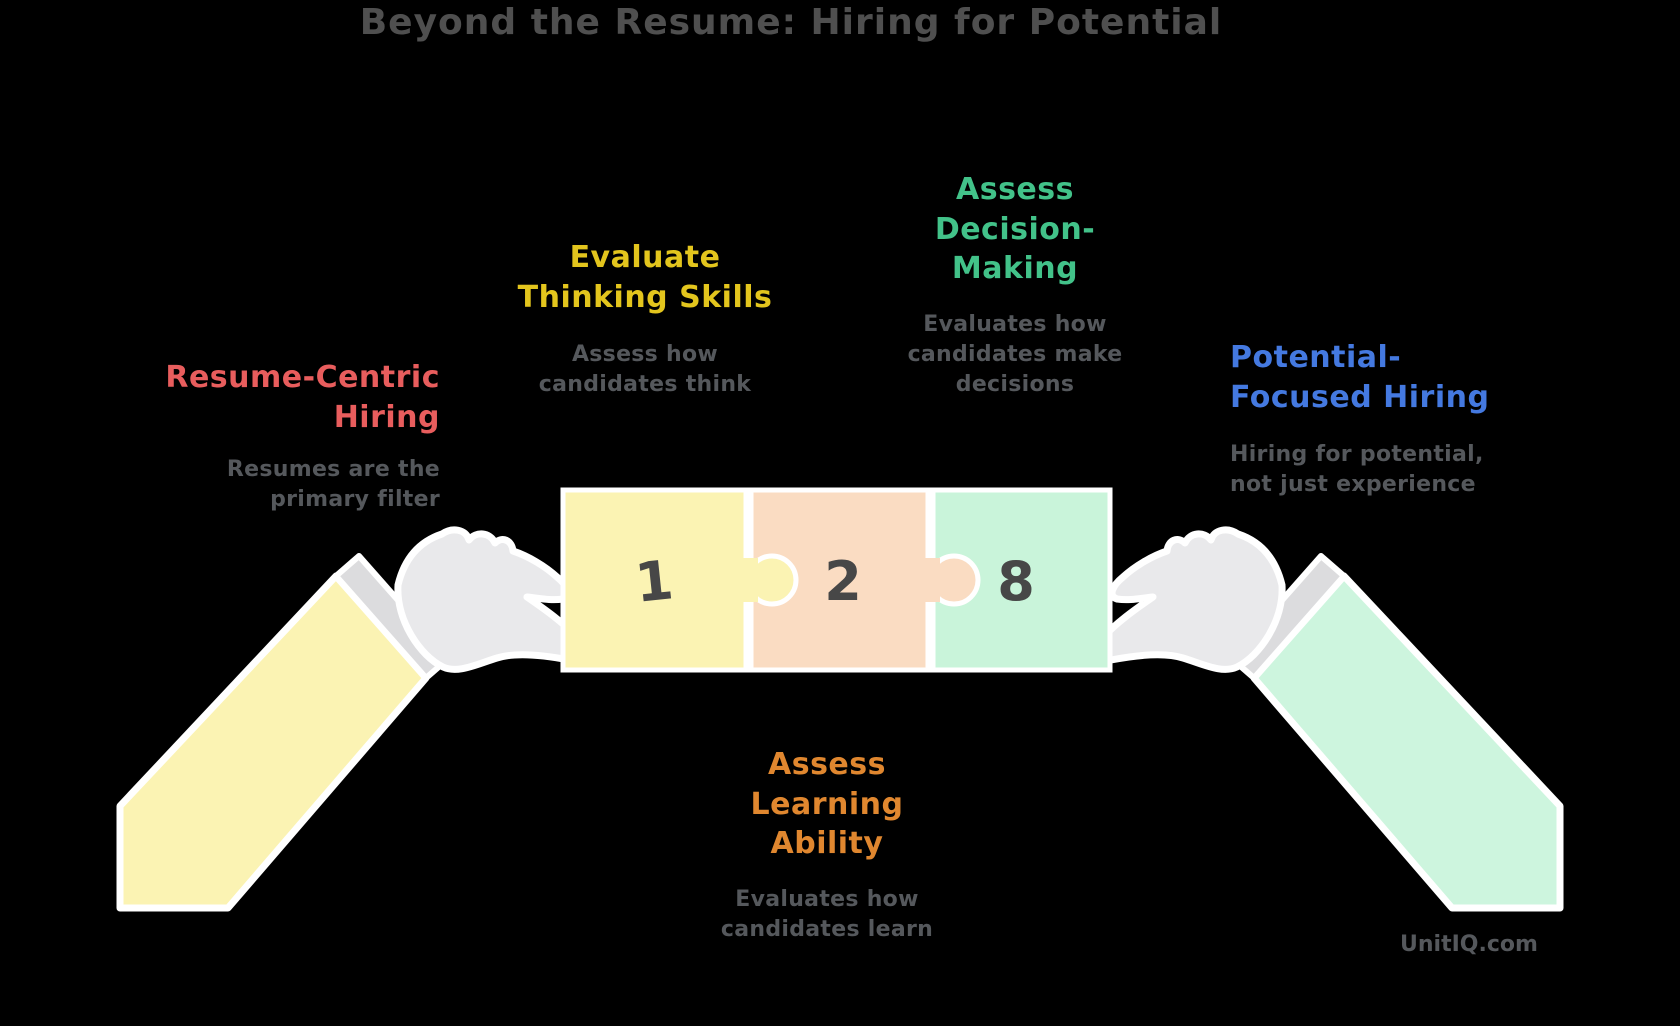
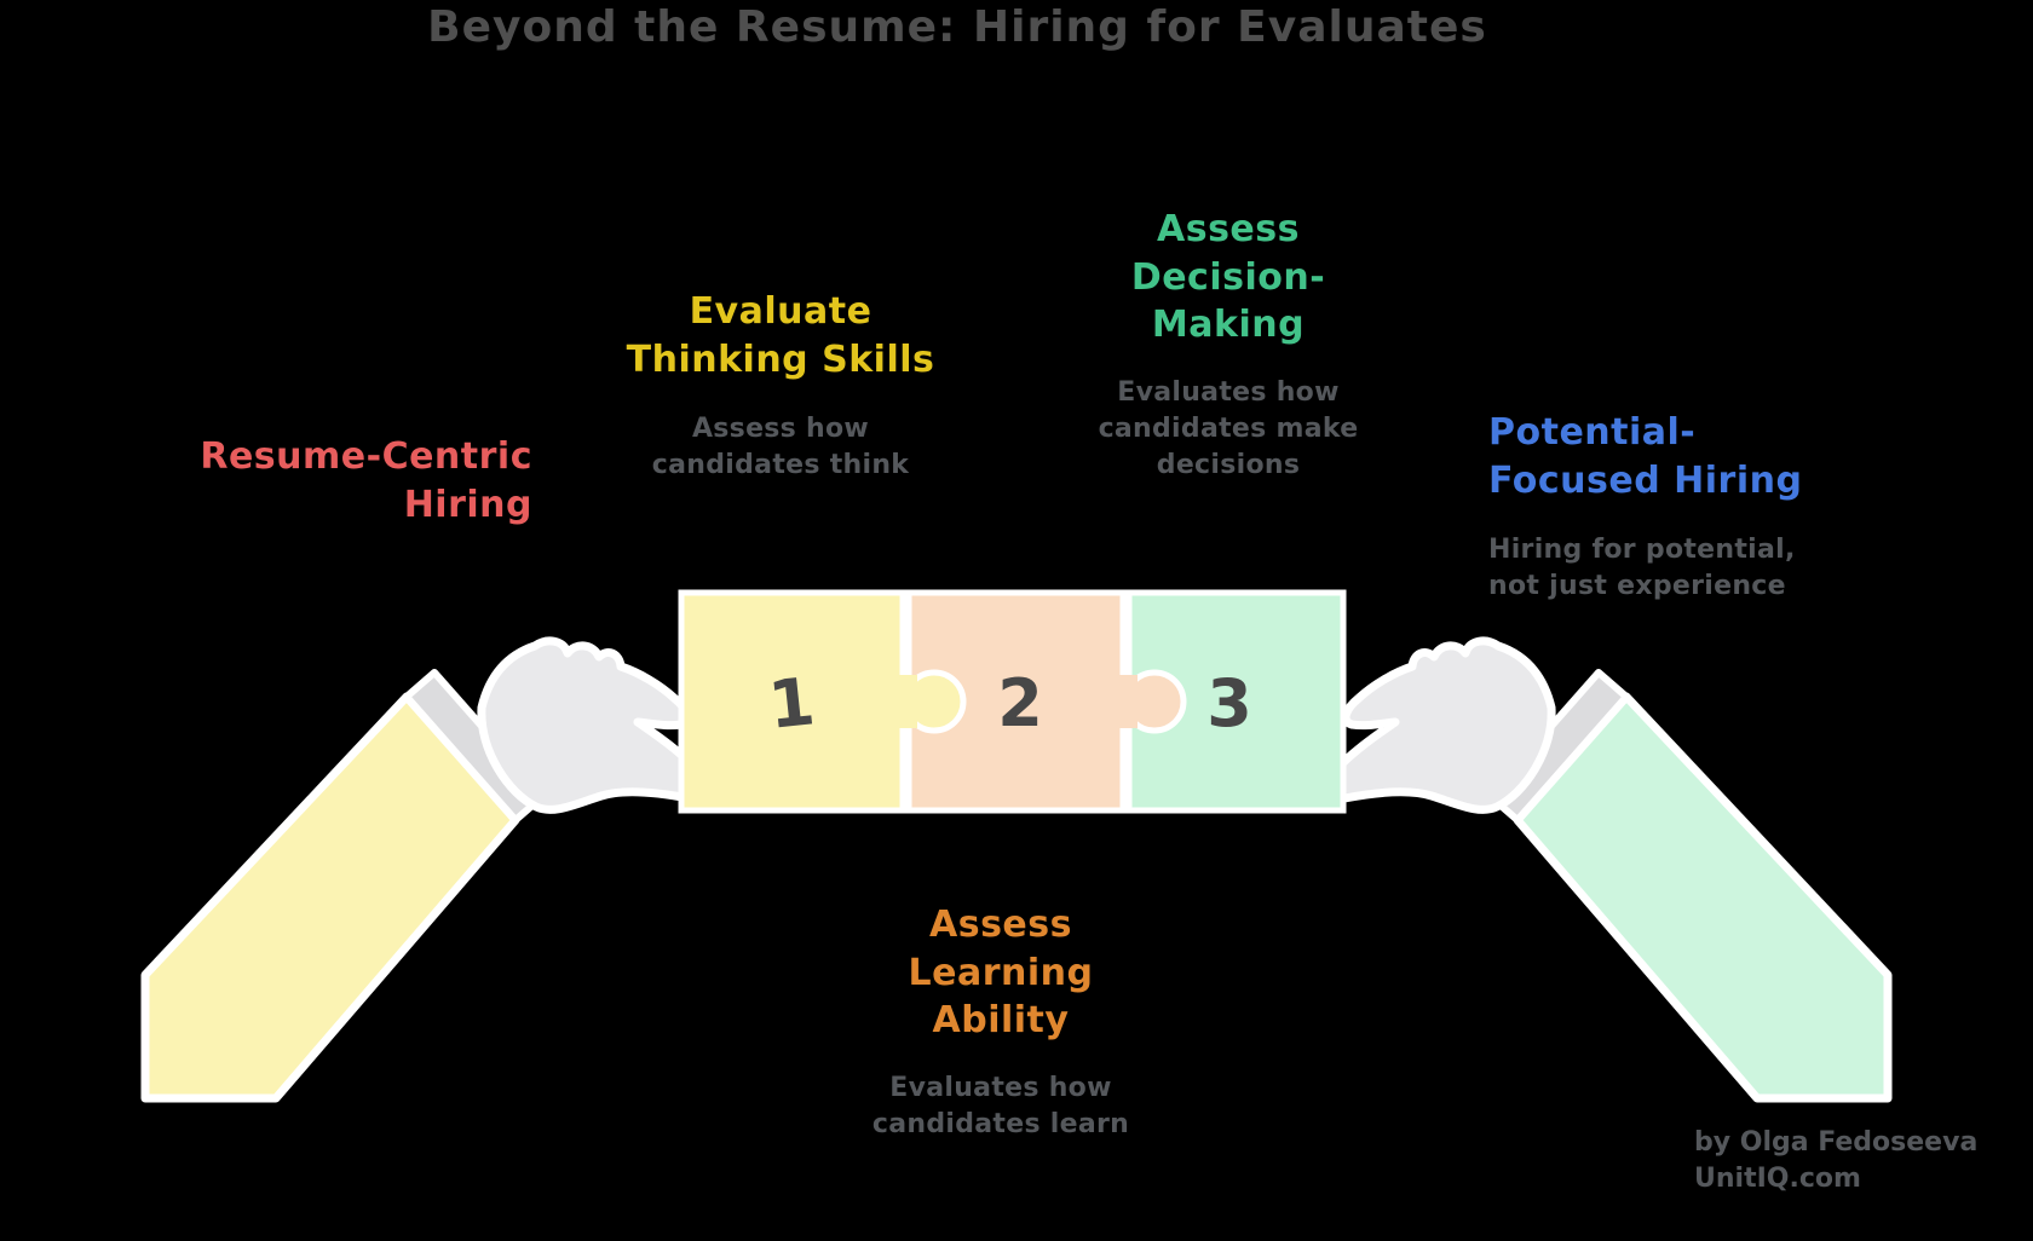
  2
- 8
+ 3
- Beyond the Resume: Hiring for Potential
+ Beyond the Resume: Hiring for Evaluates
  Resume-Centric
  Hiring
- Resumes are the
- primary filter
  Evaluate
  Thinking Skills
  Assess how
  candidates think
  Assess
  Decision-
  Making
  Evaluates how
  candidates make
  decisions
  Potential-
  Focused Hiring
  Hiring for potential,
  not just experience
  Assess
  Learning
  Ability
  Evaluates how
  candidates learn
+ by Olga Fedoseeva
  UnitIQ.com
